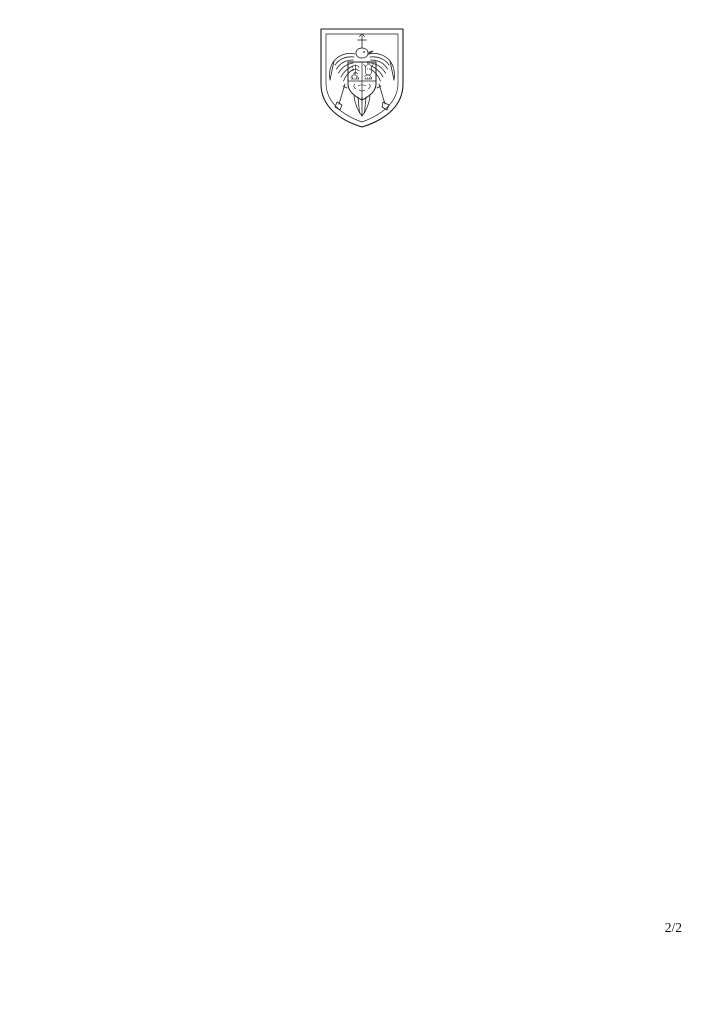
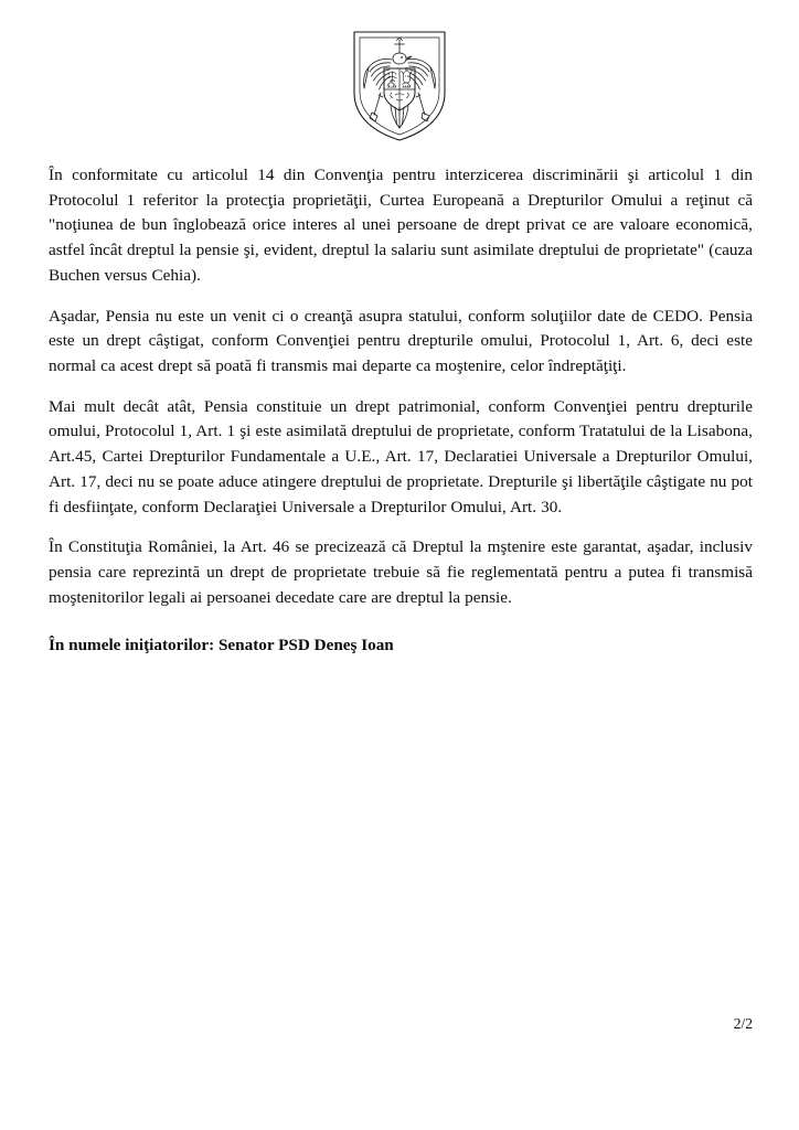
+ În conformitate cu articolul 14 din Convenţia pentru interzicerea discriminării şi articolul 1 din Protocolul 1 referitor la protecţia proprietăţii, Curtea Europeană a Drepturilor Omului a reţinut că "noţiunea de bun înglobează orice interes al unei persoane de drept privat ce are valoare economică, astfel încât dreptul la pensie şi, evident, dreptul la salariu sunt asimilate dreptului de proprietate" (cauza Buchen versus Cehia).
+ Aşadar, Pensia nu este un venit ci o creanţă asupra statului, conform soluţiilor date de CEDO. Pensia este un drept câştigat, conform Convenţiei pentru drepturile omului, Protocolul 1, Art. 6, deci este normal ca acest drept să poată fi transmis mai departe ca moştenire, celor îndreptăţiţi.
+ Mai mult decât atât, Pensia constituie un drept patrimonial, conform Convenţiei pentru drepturile omului, Protocolul 1, Art. 1 şi este asimilată dreptului de proprietate, conform Tratatului de la Lisabona, Art.45, Cartei Drepturilor Fundamentale a U.E., Art. 17, Declaratiei Universale a Drepturilor Omului, Art. 17, deci nu se poate aduce atingere dreptului de proprietate. Drepturile şi libertăţile câştigate nu pot fi desfiinţate, conform Declaraţiei Universale a Drepturilor Omului, Art. 30.
+ În Constituţia României, la Art. 46 se precizează că Dreptul la mştenire este garantat, aşadar, inclusiv pensia care reprezintă un drept de proprietate trebuie să fie reglementată pentru a putea fi transmisă moştenitorilor legali ai persoanei decedate care are dreptul la pensie.
+ În numele iniţiatorilor: Senator PSD Deneş Ioan
  2/2
